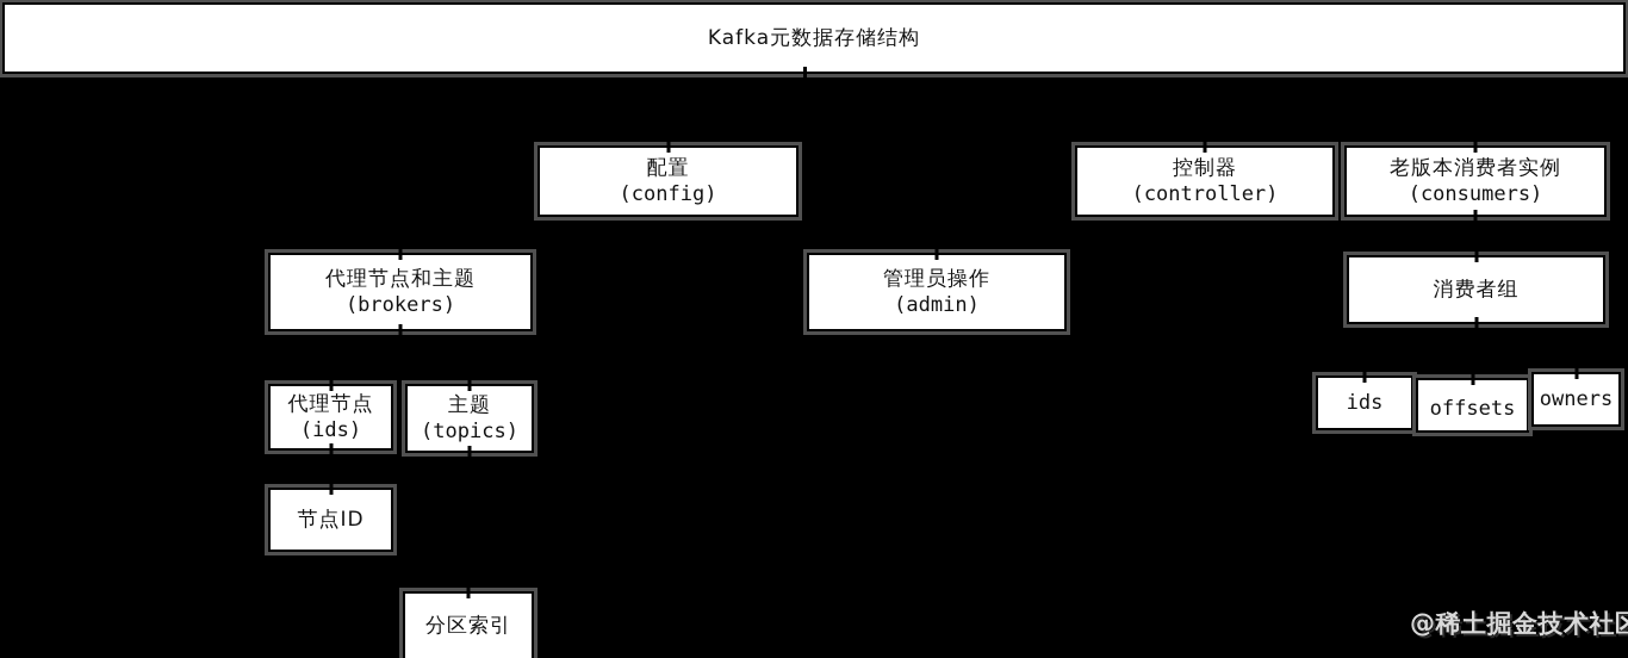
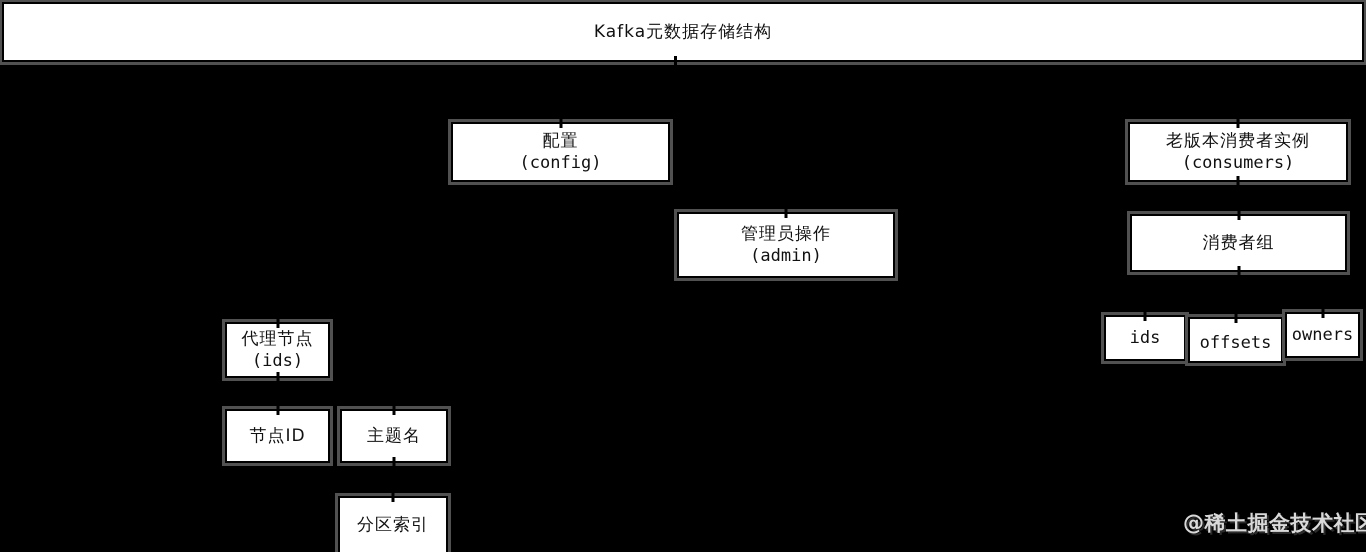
  Kafka元数据存储结构
  配置
  (config)
- 控制器
- (controller)
  老版本消费者实例
  (consumers)
- 代理节点和主题
- (brokers)
  管理员操作
  (admin)
  消费者组
  代理节点
  (ids)
- 主题
- (topics)
  ids
  offsets
  owners
  节点ID
+ 主题名
  分区索引
  @稀土掘金技术社
